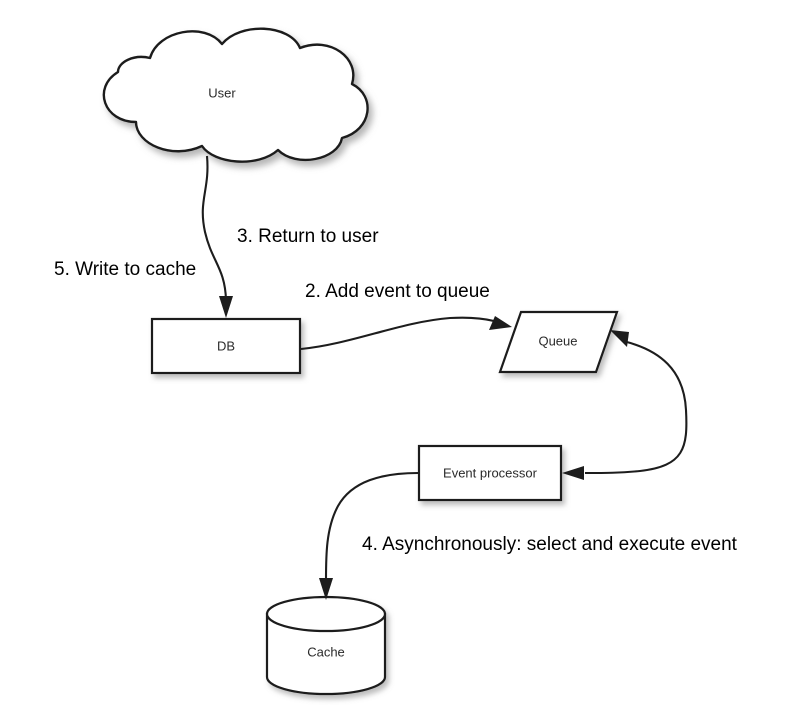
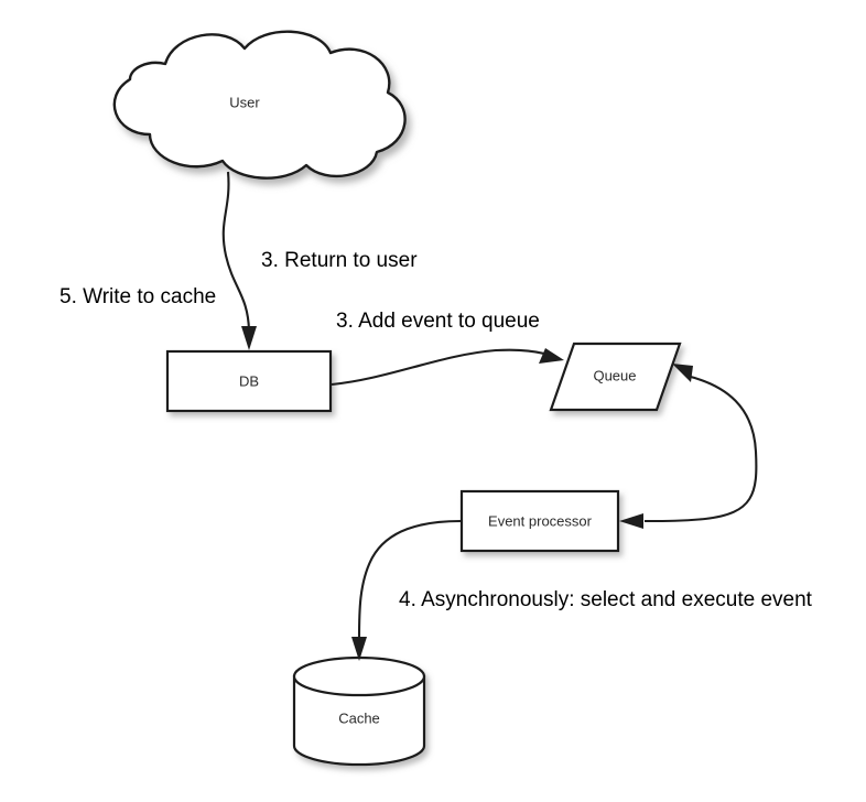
  User
  DB
  Queue
  Event processor
  Cache
  5. Write to cache
- 2. Add event to queue
+ 3. Add event to queue
  3. Return to user
  4. Asynchronously: select and execute event
